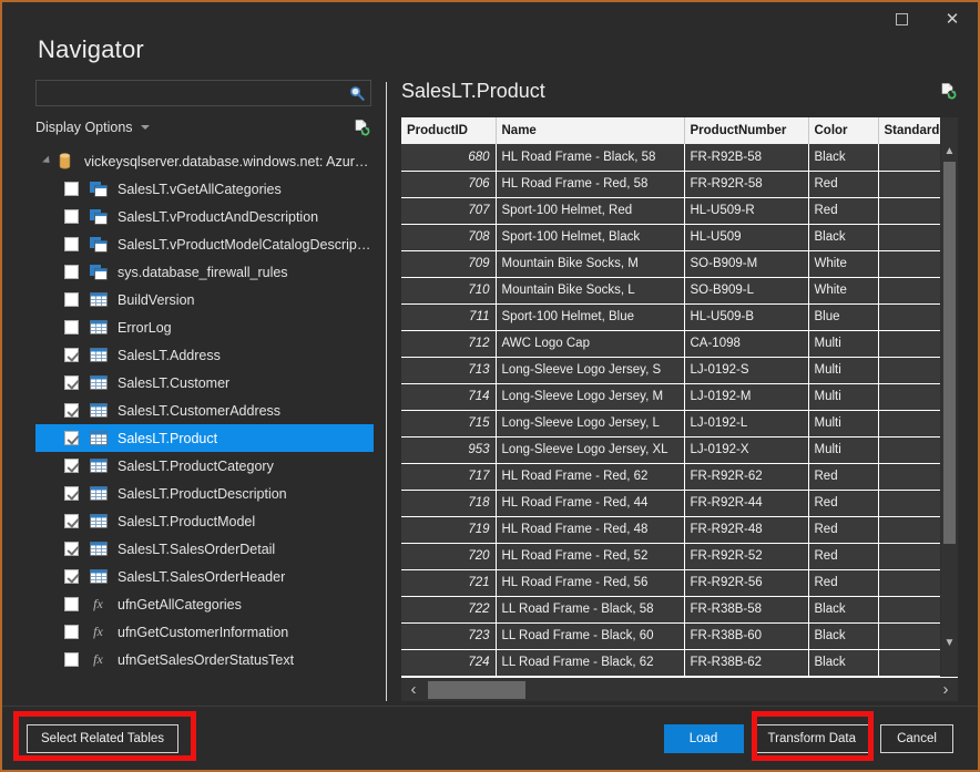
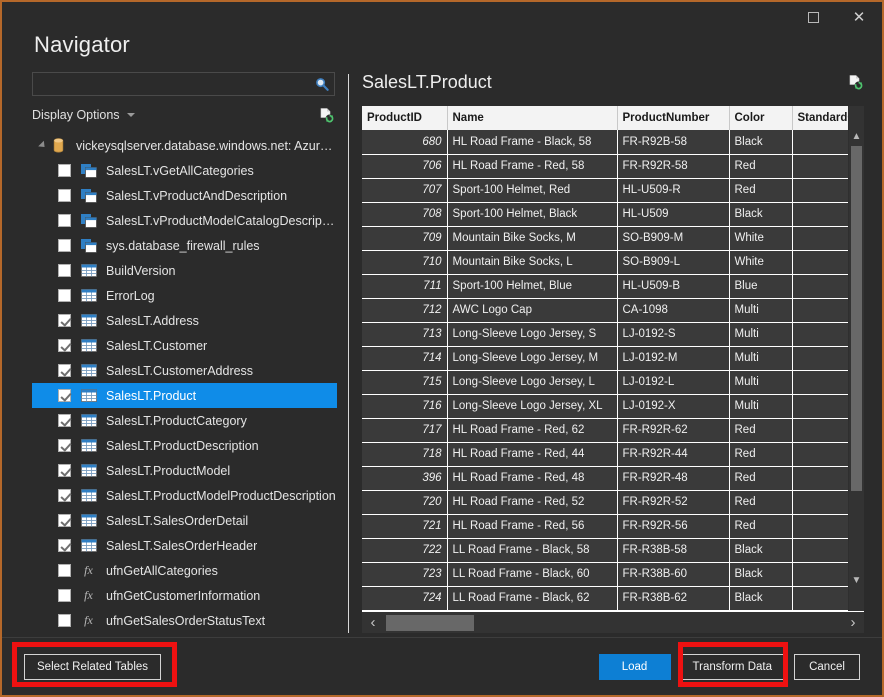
  ✕
  Navigator
  Display Options
  vickeysqlserver.database.windows.net: AzureS.
  SalesLT.vGetAllCategories
  SalesLT.vProductAndDescription
  SalesLT.vProductModelCatalogDescriptio
  sys.database_firewall_rules
  BuildVersion
  ErrorLog
  SalesLT.Address
  SalesLT.Customer
  SalesLT.CustomerAddress
  SalesLT.Product
  SalesLT.ProductCategory
  SalesLT.ProductDescription
  SalesLT.ProductModel
+ SalesLT.ProductModelProductDescription
  SalesLT.SalesOrderDetail
  SalesLT.SalesOrderHeader
  fx
  ufnGetAllCategories
  fx
  ufnGetCustomerInformation
  fx
  ufnGetSalesOrderStatusText
  SalesLT.Product
  ProductID	Name	ProductNumber	Color	Standard
  680	HL Road Frame - Black, 58	FR-R92B-58	Black
  706	HL Road Frame - Red, 58	FR-R92R-58	Red
  707	Sport-100 Helmet, Red	HL-U509-R	Red
  708	Sport-100 Helmet, Black	HL-U509	Black
  709	Mountain Bike Socks, M	SO-B909-M	White
  710	Mountain Bike Socks, L	SO-B909-L	White
  711	Sport-100 Helmet, Blue	HL-U509-B	Blue
  712	AWC Logo Cap	CA-1098	Multi
  713	Long-Sleeve Logo Jersey, S	LJ-0192-S	Multi
  714	Long-Sleeve Logo Jersey, M	LJ-0192-M	Multi
  715	Long-Sleeve Logo Jersey, L	LJ-0192-L	Multi
- 953	Long-Sleeve Logo Jersey, XL	LJ-0192-X	Multi
+ 716	Long-Sleeve Logo Jersey, XL	LJ-0192-X	Multi
  717	HL Road Frame - Red, 62	FR-R92R-62	Red
  718	HL Road Frame - Red, 44	FR-R92R-44	Red
- 719	HL Road Frame - Red, 48	FR-R92R-48	Red
+ 396	HL Road Frame - Red, 48	FR-R92R-48	Red
  720	HL Road Frame - Red, 52	FR-R92R-52	Red
  721	HL Road Frame - Red, 56	FR-R92R-56	Red
  722	LL Road Frame - Black, 58	FR-R38B-58	Black
  723	LL Road Frame - Black, 60	FR-R38B-60	Black
  724	LL Road Frame - Black, 62	FR-R38B-62	Black
  ▲
  ▼
  ‹
  ›
  Select Related Tables
  Load
  Transform Data
  Cancel
